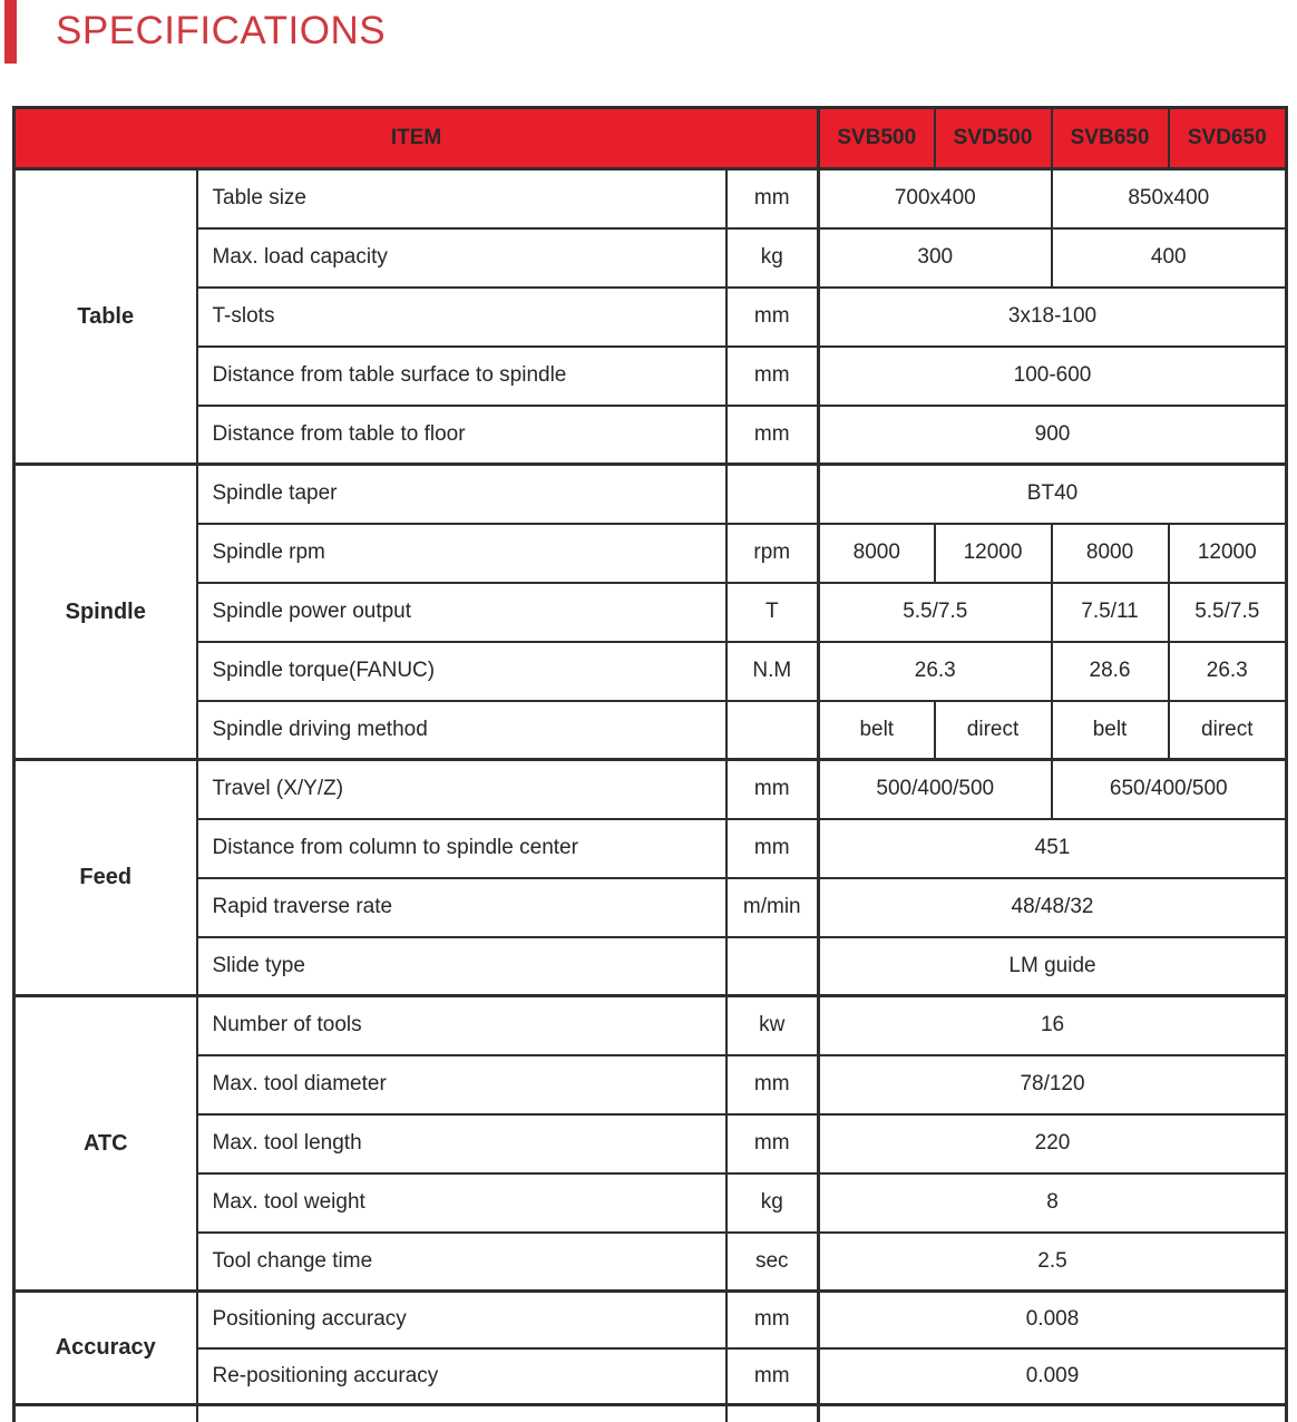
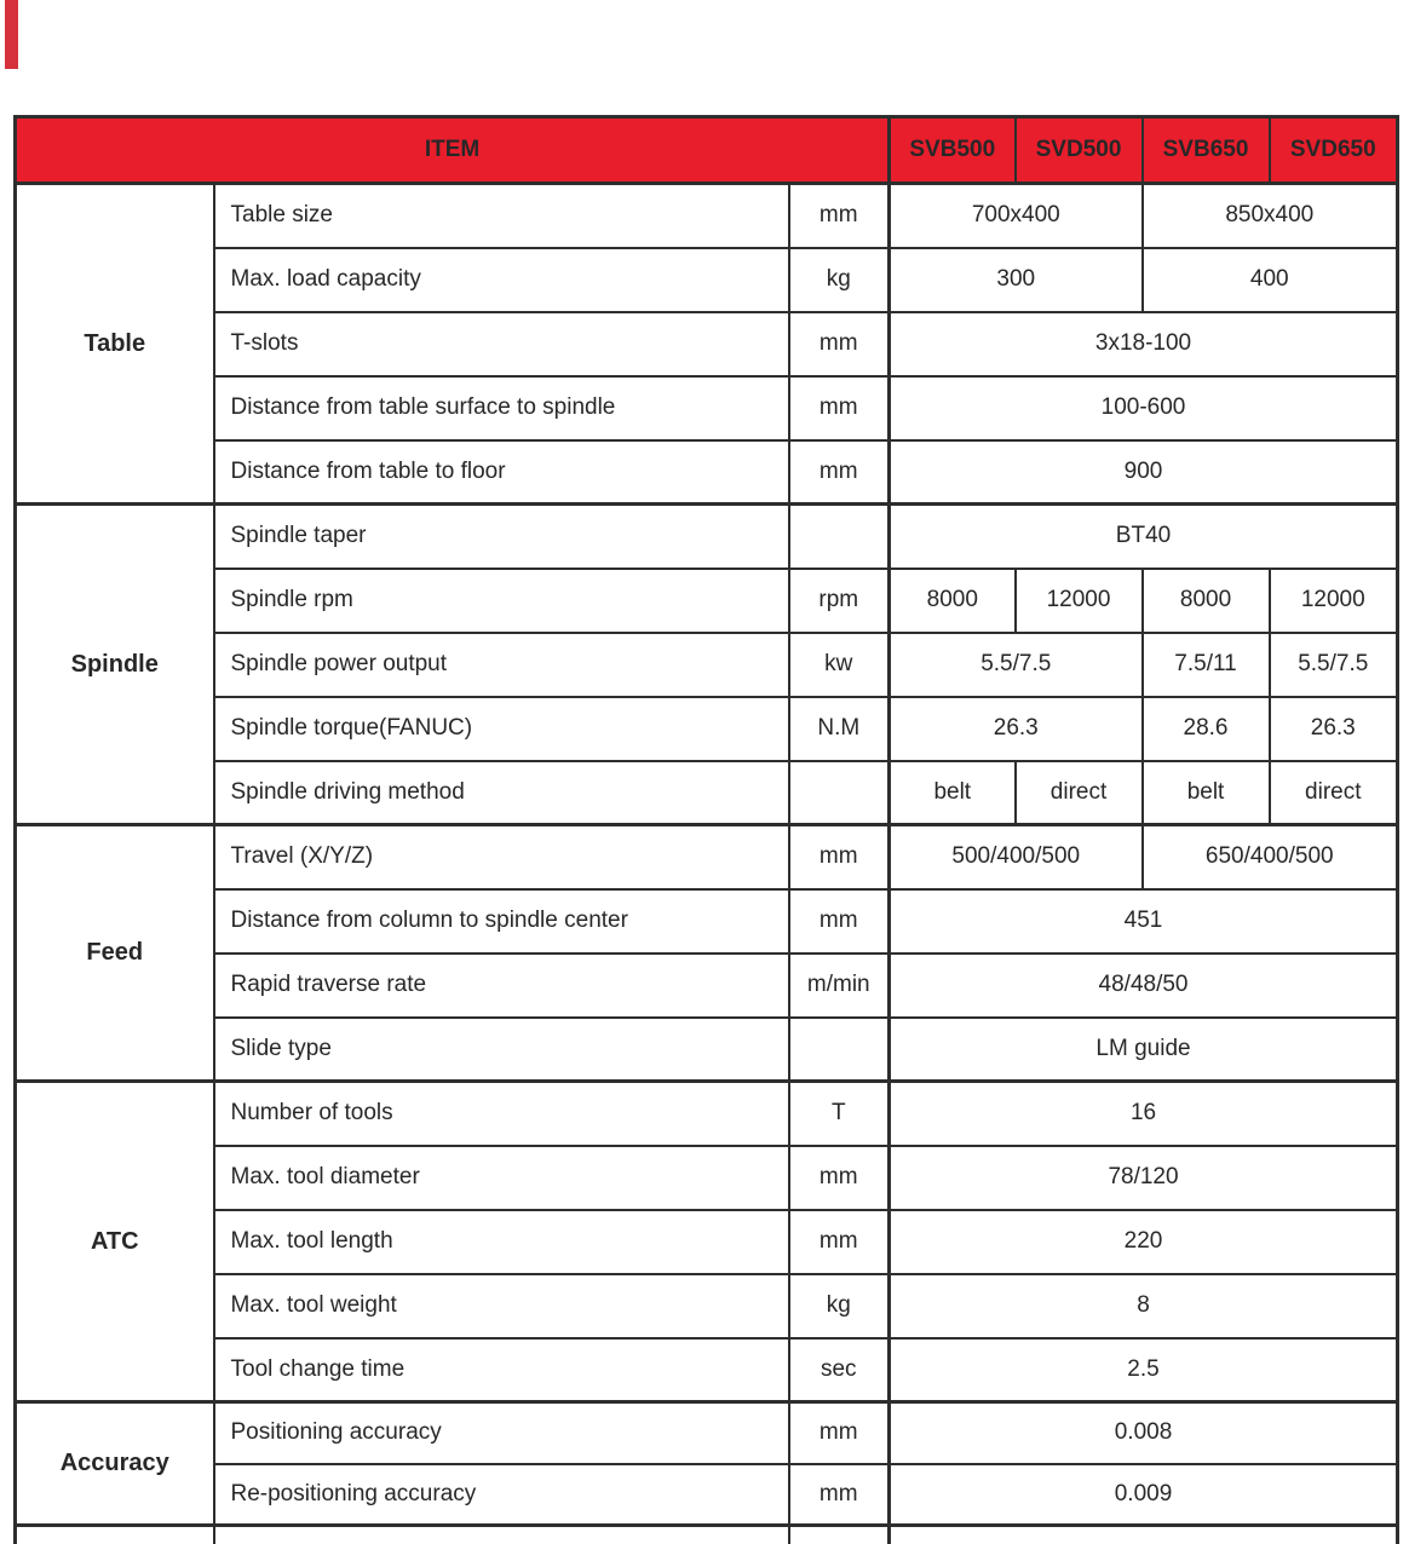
- SPECIFICATIONS
  ITEM	SVB500	SVD500	SVB650	SVD650
  Table	Table size	mm	700x400	850x400
  Max. load capacity	kg	300	400
  T-slots	mm	3x18-100
  Distance from table surface to spindle	mm	100-600
  Distance from table to floor	mm	900
  Spindle	Spindle taper		BT40
  Spindle rpm	rpm	8000	12000	8000	12000
- Spindle power output	T	5.5/7.5	7.5/11	5.5/7.5
+ Spindle power output	kw	5.5/7.5	7.5/11	5.5/7.5
  Spindle torque(FANUC)	N.M	26.3	28.6	26.3
  Spindle driving method		belt	direct	belt	direct
  Feed	Travel (X/Y/Z)	mm	500/400/500	650/400/500
  Distance from column to spindle center	mm	451
- Rapid traverse rate	m/min	48/48/32
+ Rapid traverse rate	m/min	48/48/50
  Slide type		LM guide
- ATC	Number of tools	kw	16
+ ATC	Number of tools	T	16
  Max. tool diameter	mm	78/120
  Max. tool length	mm	220
  Max. tool weight	kg	8
  Tool change time	sec	2.5
  Accuracy	Positioning accuracy	mm	0.008
  Re-positioning accuracy	mm	0.009
